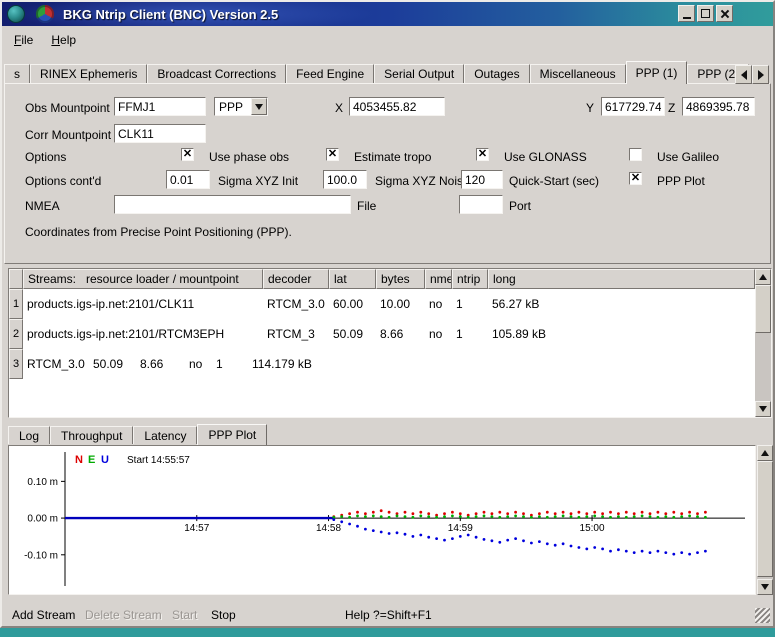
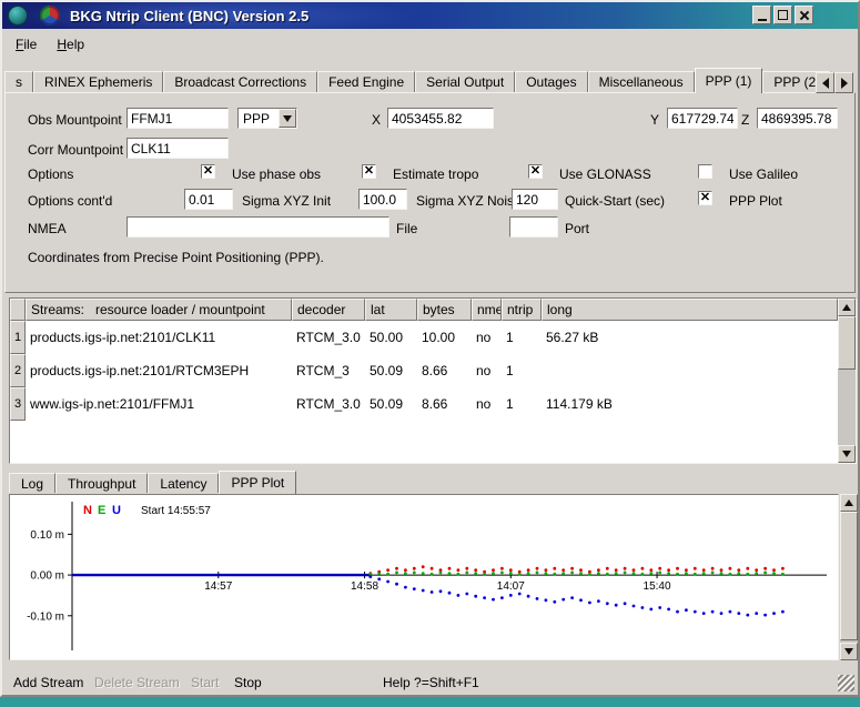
  BKG Ntrip Client (BNC) Version 2.5
  File
  Help
  s
  RINEX Ephemeris
  Broadcast Corrections
  Feed Engine
  Serial Output
  Outages
  Miscellaneous
  PPP (1)
  PPP (2
  Obs Mountpoint
  FFMJ1
  PPP
  X
  4053455.82
  Y
  617729.74
  Z
  4869395.78
  Corr Mountpoint
  CLK11
  Options
  ✕
  Use phase obs
  ✕
  Estimate tropo
  ✕
  Use GLONASS
  Use Galileo
  Options cont'd
  0.01
  Sigma XYZ Init
  100.0
  Sigma XYZ Noi
  120
  Quick-Start (sec)
  ✕
  PPP Plot
  NMEA
  File
  Port
  Coordinates from Precise Point Positioning (PPP).
  Streams: resource loader / mountpoint
  decoder
  lat
  bytes
  nme
  ntrip
  long
  1
  products.igs-ip.net:2101/CLK11
  RTCM_3.0
- 60.00
+ 50.00
  10.00
  no
  1
  56.27 kB
  2
  products.igs-ip.net:2101/RTCM3EPH
  RTCM_3
  50.09
  8.66
  no
  1
- 105.89 kB
  3
+ www.igs-ip.net:2101/FFMJ1
  RTCM_3.0
  50.09
  8.66
  no
  1
  114.179 kB
  Log
  Throughput
  Latency
  PPP Plot
  0.10 m
  0.00 m
  -0.10 m
  14:57
  14:58
- 14:59
+ 14:07
- 15:00
+ 15:40
  N
  E
  U
  Start 14:55:57
  Add Stream
  Delete Stream
  Start
  Stop
  Help ?=Shift+F1
